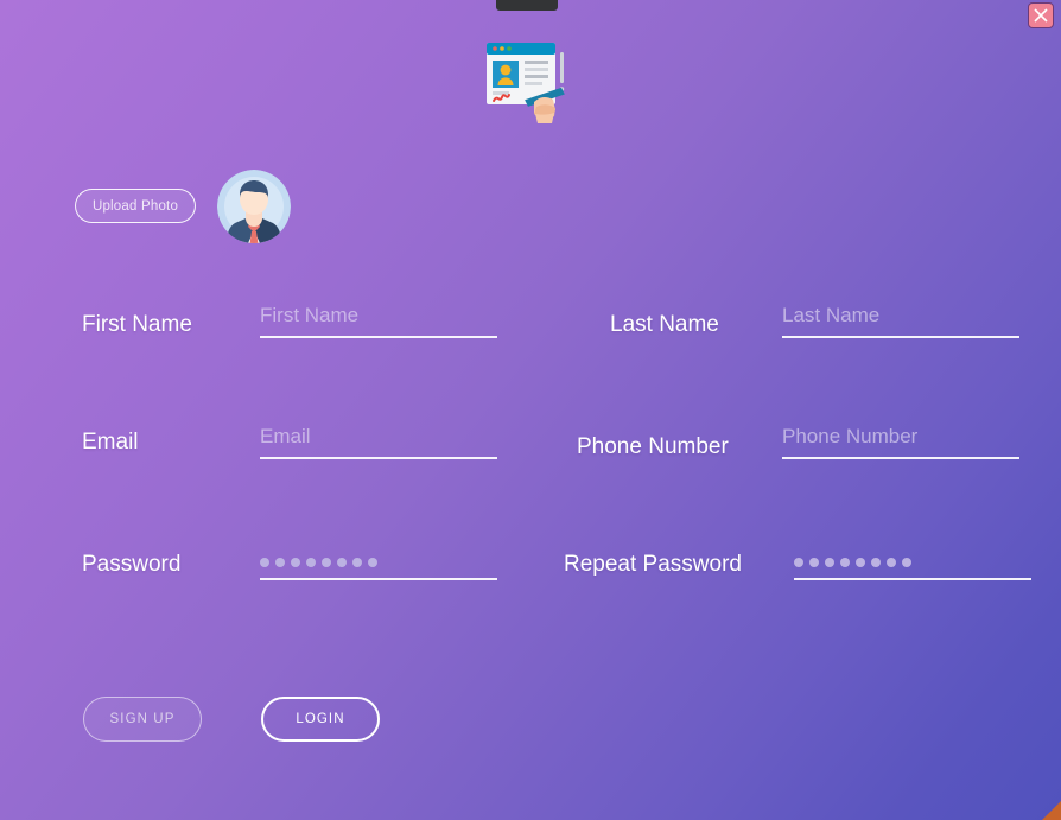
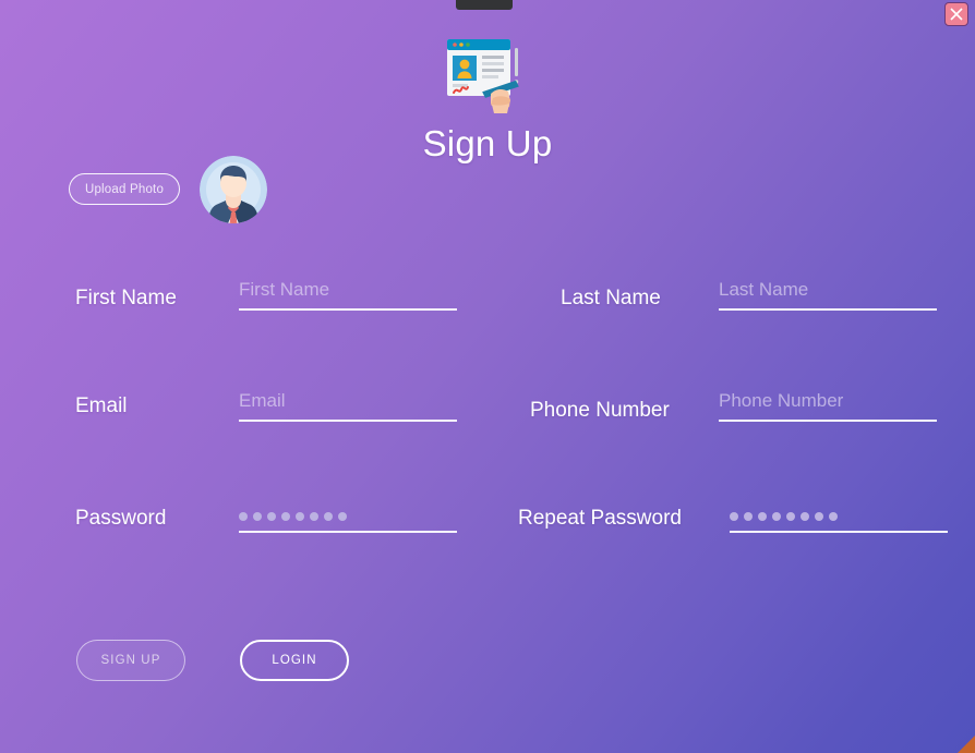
+ Sign Up
  Upload Photo
  First Name
  First Name
  Last Name
  Last Name
  Email
  Email
  Phone Number
  Phone Number
  Password
  Repeat Password
  SIGN UP
  LOGIN
